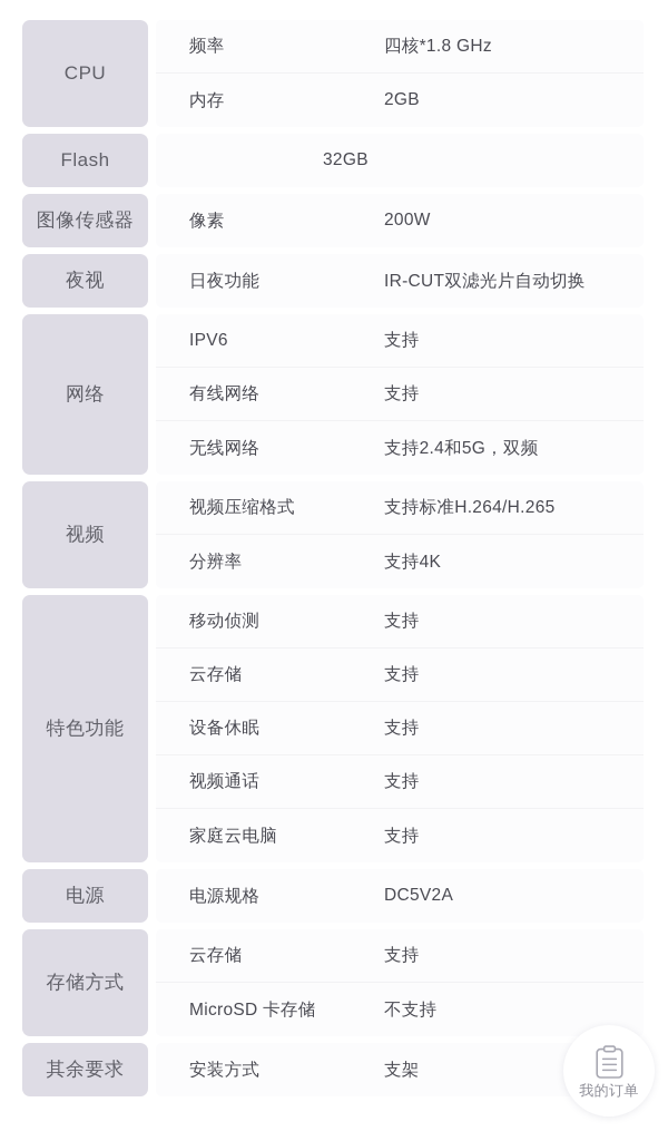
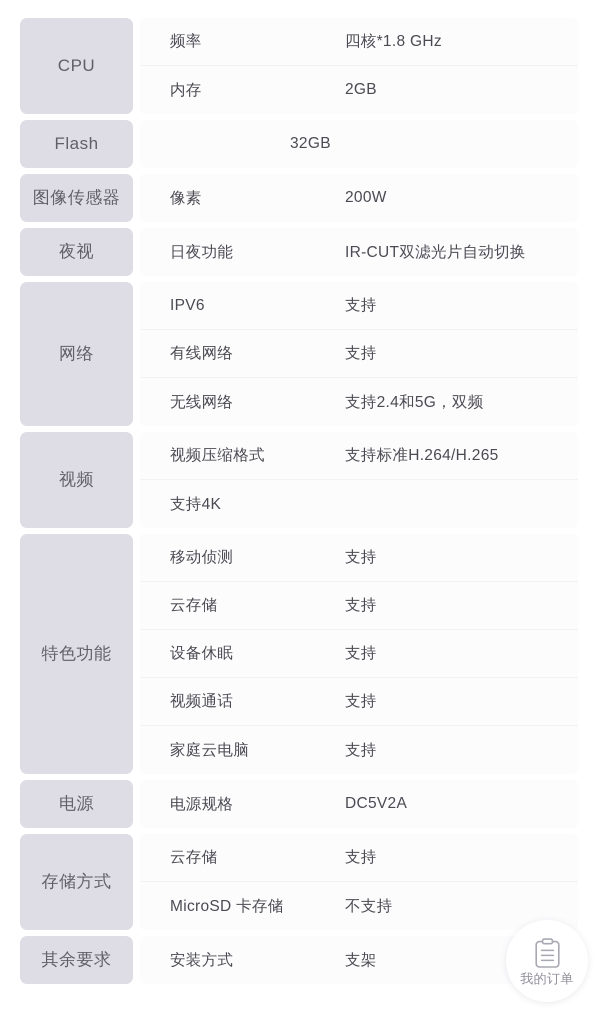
  CPU
  频率
  四核*1.8 GHz
  内存
  2GB
  Flash
  32GB
  图像传感器
  像素
  200W
  夜视
  日夜功能
  IR-CUT双滤光片自动切换
  网络
  IPV6
  支持
  有线网络
  支持
  无线网络
  支持2.4和5G，双频
  视频
  视频压缩格式
  支持标准H.264/H.265
- 分辨率
  支持4K
  特色功能
  移动侦测
  支持
  云存储
  支持
  设备休眠
  支持
  视频通话
  支持
  家庭云电脑
  支持
  电源
  电源规格
  DC5V2A
  存储方式
  云存储
  支持
  MicroSD 卡存储
  不支持
  其余要求
  安装方式
  支架
  我的订单
